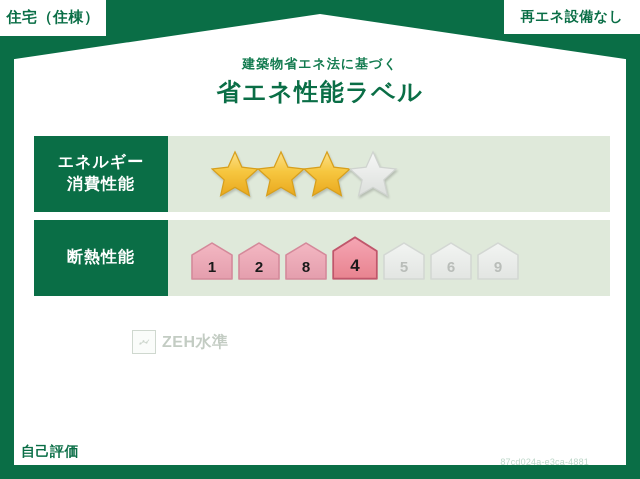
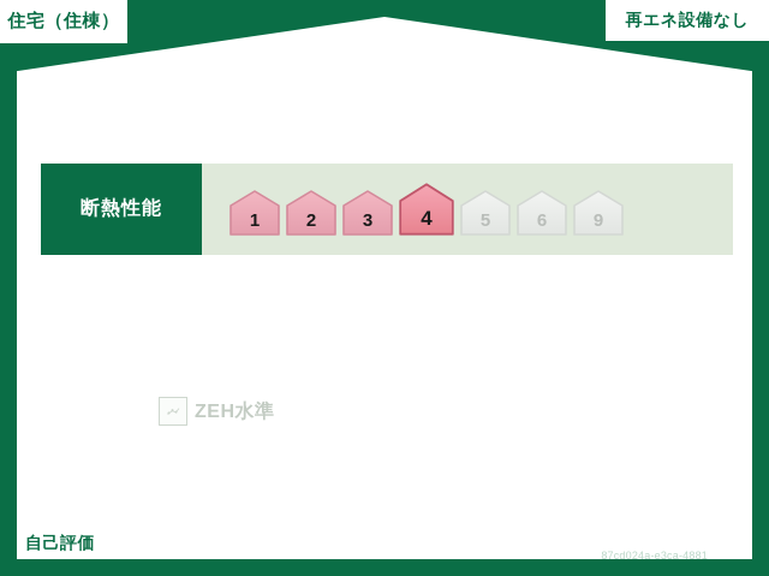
  住宅（住棟）
  再エネ設備なし
- 建築物省エネ法に基づく
- 省エネ性能ラベル
- エネルギー
- 消費性能
  断熱性能
  1
  2
- 8
+ 3
  4
  5
  6
  9
  ZEH水準
  自己評価
  87cd024a-e3ca-4881
